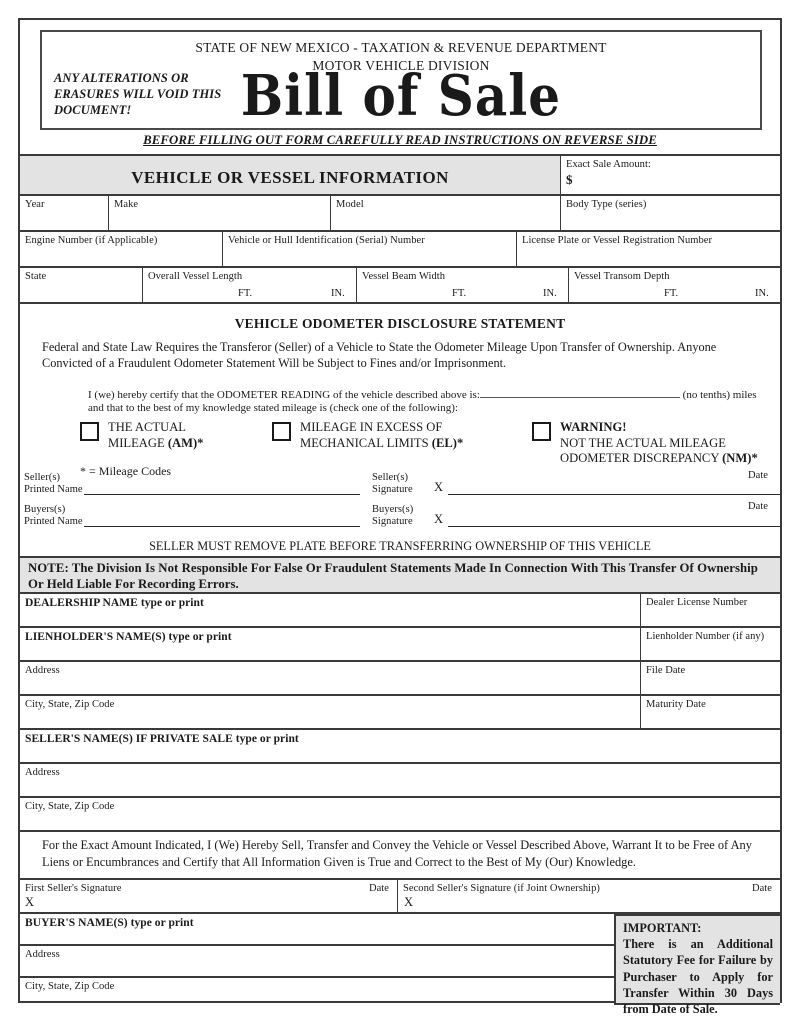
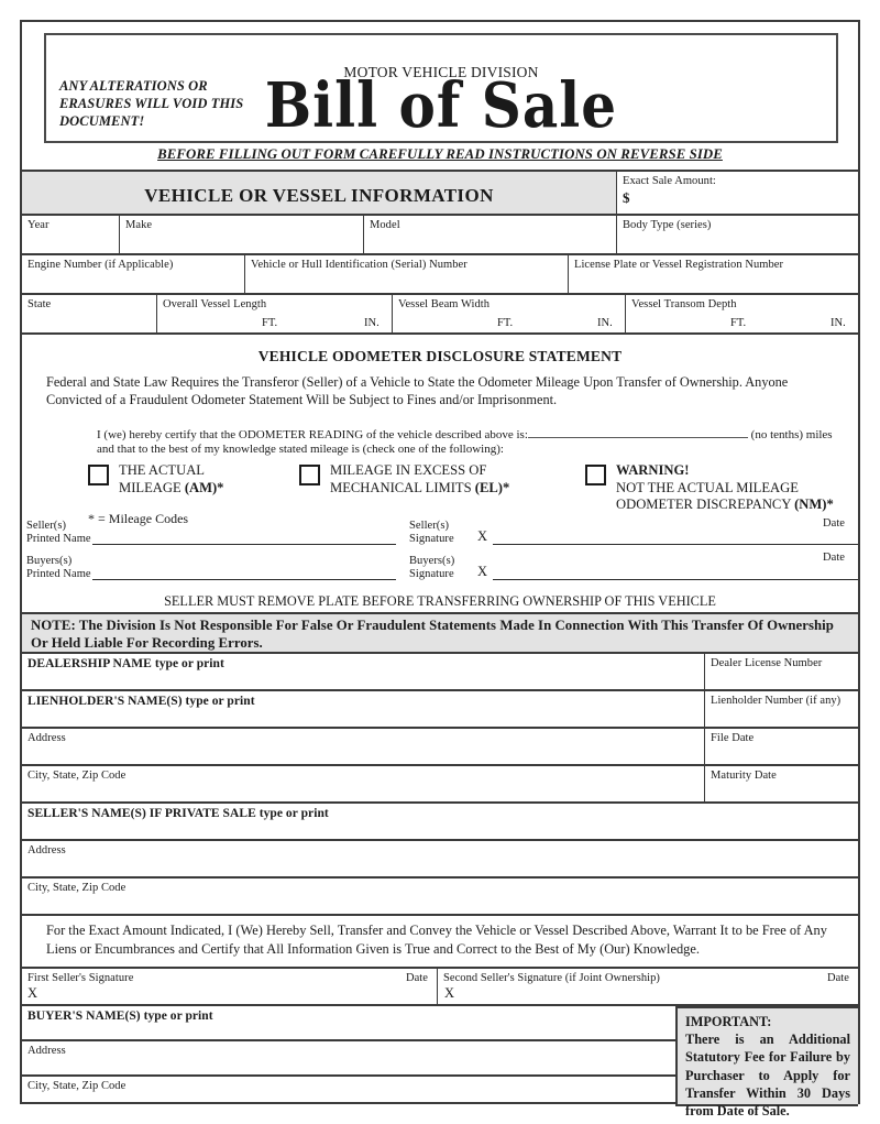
  ANY ALTERATIONS OR ERASURES WILL VOID THIS DOCUMENT!
- STATE OF NEW MEXICO - TAXATION & REVENUE DEPARTMENT
  MOTOR VEHICLE DIVISION
  Bill of Sale
  BEFORE FILLING OUT FORM CAREFULLY READ INSTRUCTIONS ON REVERSE SIDE
  VEHICLE OR VESSEL INFORMATION
  Exact Sale Amount:
  $
  Year
  Make
  Model
  Body Type (series)
  Engine Number (if Applicable)
  Vehicle or Hull Identification (Serial) Number
  License Plate or Vessel Registration Number
  State
  Overall Vessel Length
  FT.
  IN.
  Vessel Beam Width
  FT.
  IN.
  Vessel Transom Depth
  FT.
  IN.
  VEHICLE ODOMETER DISCLOSURE STATEMENT
  Federal and State Law Requires the Transferor (Seller) of a Vehicle to State the Odometer Mileage Upon Transfer of Ownership. Anyone Convicted of a Fraudulent Odometer Statement Will be Subject to Fines and/or Imprisonment.
  I (we) hereby certify that the ODOMETER READING of the vehicle described above is: (no tenths) miles
  and that to the best of my knowledge stated mileage is (check one of the following):
  THE ACTUAL
  MILEAGE (AM)*
  * = Mileage Codes
  MILEAGE IN EXCESS OF
  MECHANICAL LIMITS (EL)*
  WARNING!
  NOT THE ACTUAL MILEAGE
  ODOMETER DISCREPANCY (NM)*
  Seller(s)
  Printed Name
  Seller(s)
  Signature
  X
  Date
  Buyers(s)
  Printed Name
  Buyers(s)
  Signature
  X
  Date
  SELLER MUST REMOVE PLATE BEFORE TRANSFERRING OWNERSHIP OF THIS VEHICLE
  NOTE: The Division Is Not Responsible For False Or Fraudulent Statements Made In Connection With This Transfer Of Ownership Or Held Liable For Recording Errors.
  DEALERSHIP NAME type or print
  Dealer License Number
  LIENHOLDER'S NAME(S) type or print
  Lienholder Number (if any)
  Address
  File Date
  City, State, Zip Code
  Maturity Date
  SELLER'S NAME(S) IF PRIVATE SALE type or print
  Address
  City, State, Zip Code
  For the Exact Amount Indicated, I (We) Hereby Sell, Transfer and Convey the Vehicle or Vessel Described Above, Warrant It to be Free of Any Liens or Encumbrances and Certify that All Information Given is True and Correct to the Best of My (Our) Knowledge.
  First Seller's Signature
  X
  Date
  Second Seller's Signature (if Joint Ownership)
  X
  Date
  BUYER'S NAME(S) type or print
  Address
  City, State, Zip Code
  IMPORTANT:
  There is an Additional Statutory Fee for Failure by Purchaser to Apply for Transfer Within 30 Days from Date of Sale.
